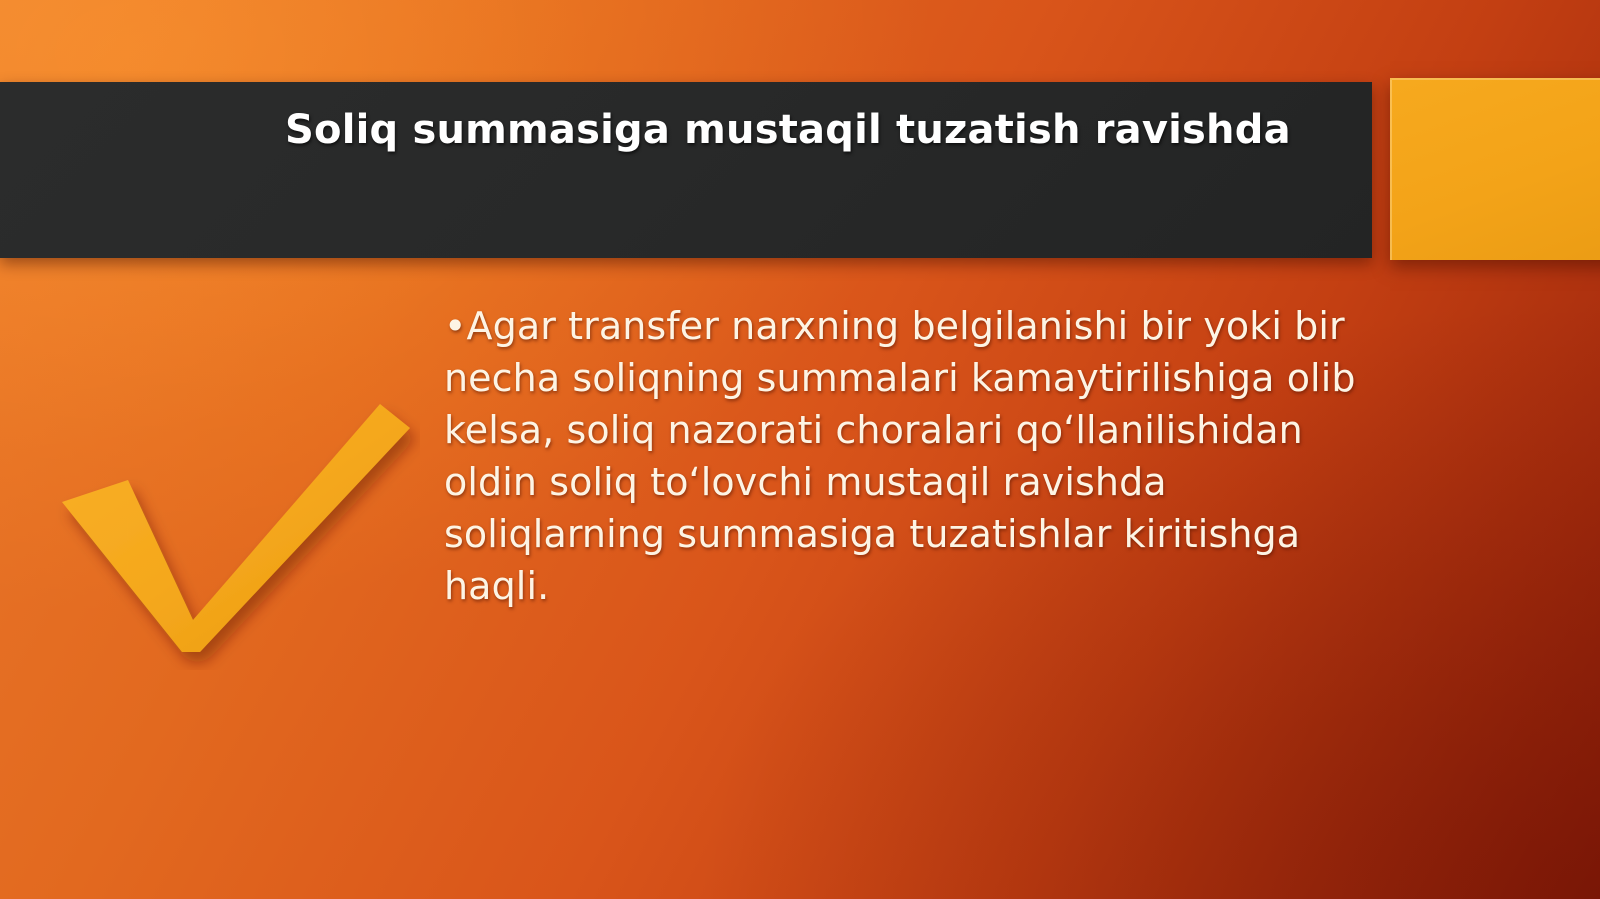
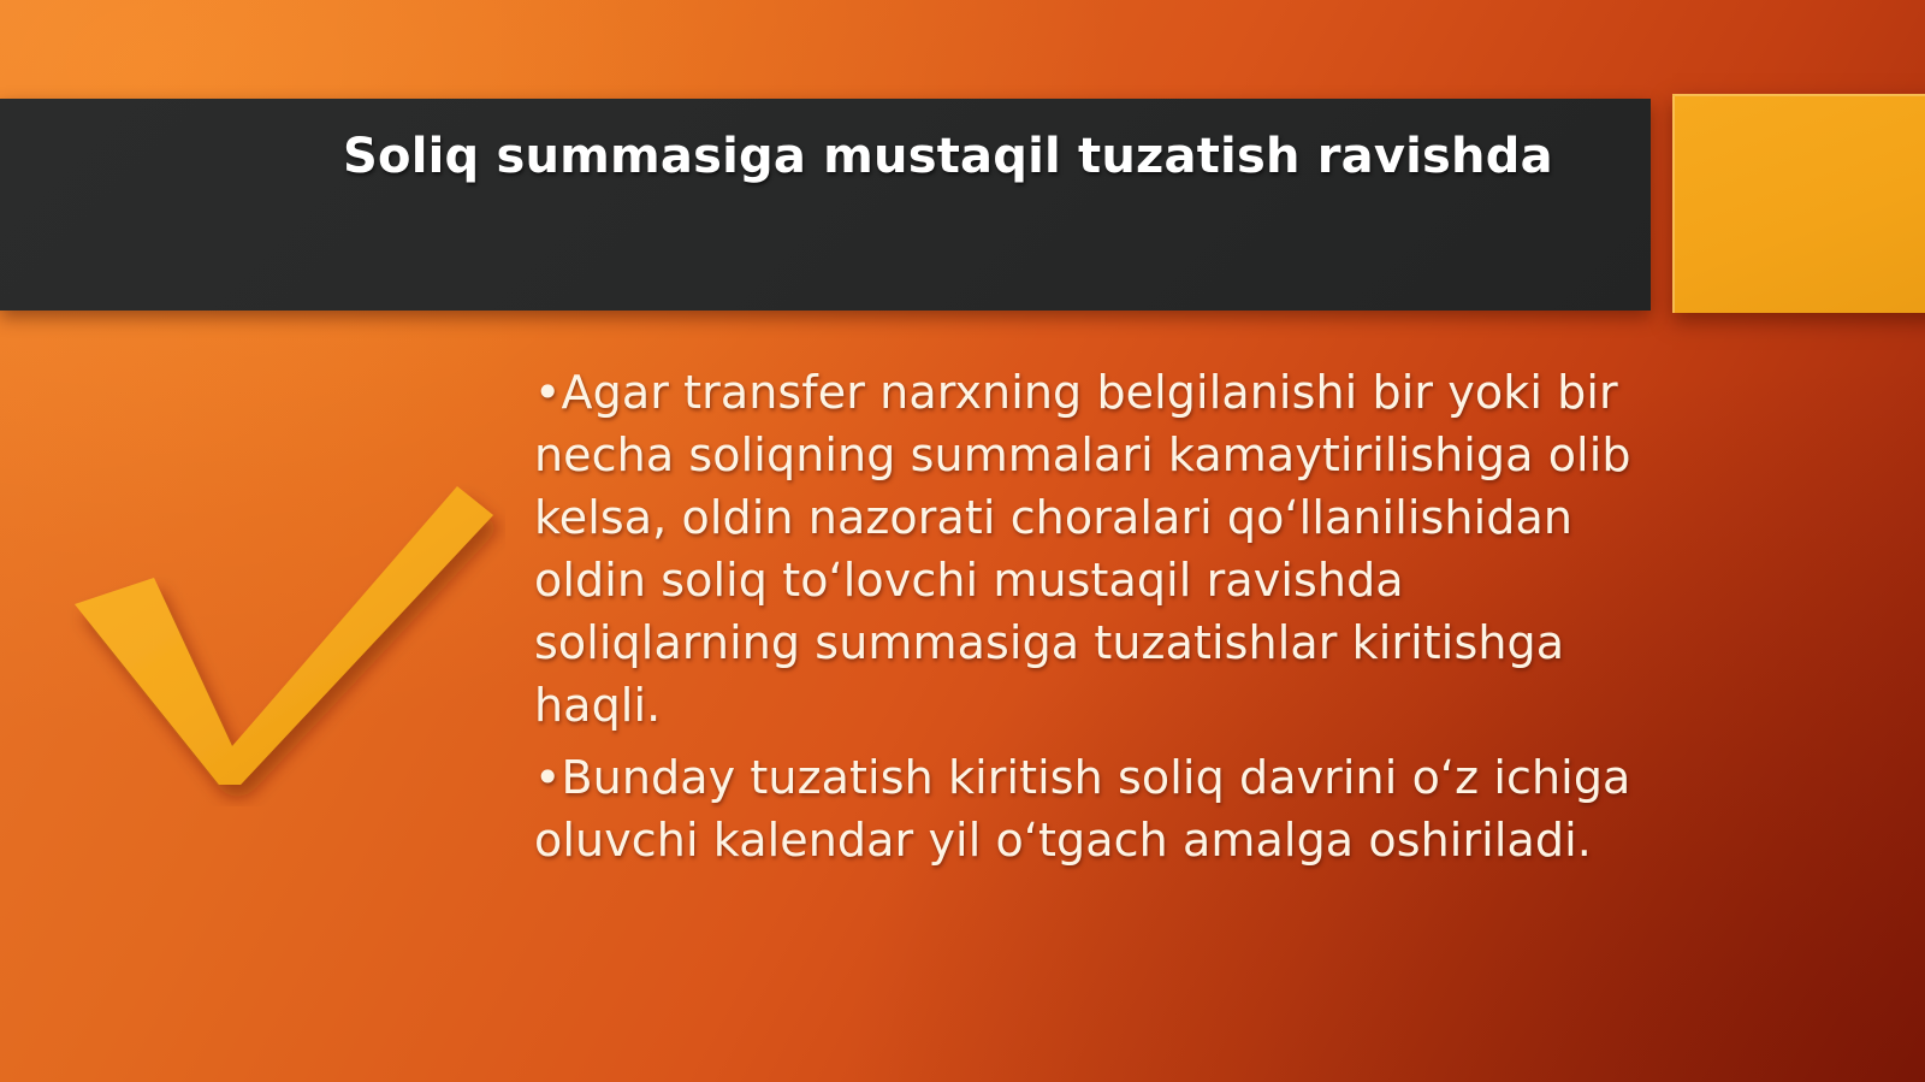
  Soliq summasiga mustaqil tuzatish ravishda
- •Agar transfer narxning belgilanishi bir yoki bir necha soliqning summalari kamaytirilishiga olib kelsa, soliq nazorati choralari qo‘llanilishidan oldin soliq to‘lovchi mustaqil ravishda soliqlarning summasiga tuzatishlar kiritishga haqli.
+ •Agar transfer narxning belgilanishi bir yoki bir necha soliqning summalari kamaytirilishiga olib kelsa, oldin nazorati choralari qo‘llanilishidan oldin soliq to‘lovchi mustaqil ravishda soliqlarning summasiga tuzatishlar kiritishga haqli.
+ •Bunday tuzatish kiritish soliq davrini o‘z ichiga oluvchi kalendar yil o‘tgach amalga oshiriladi.
